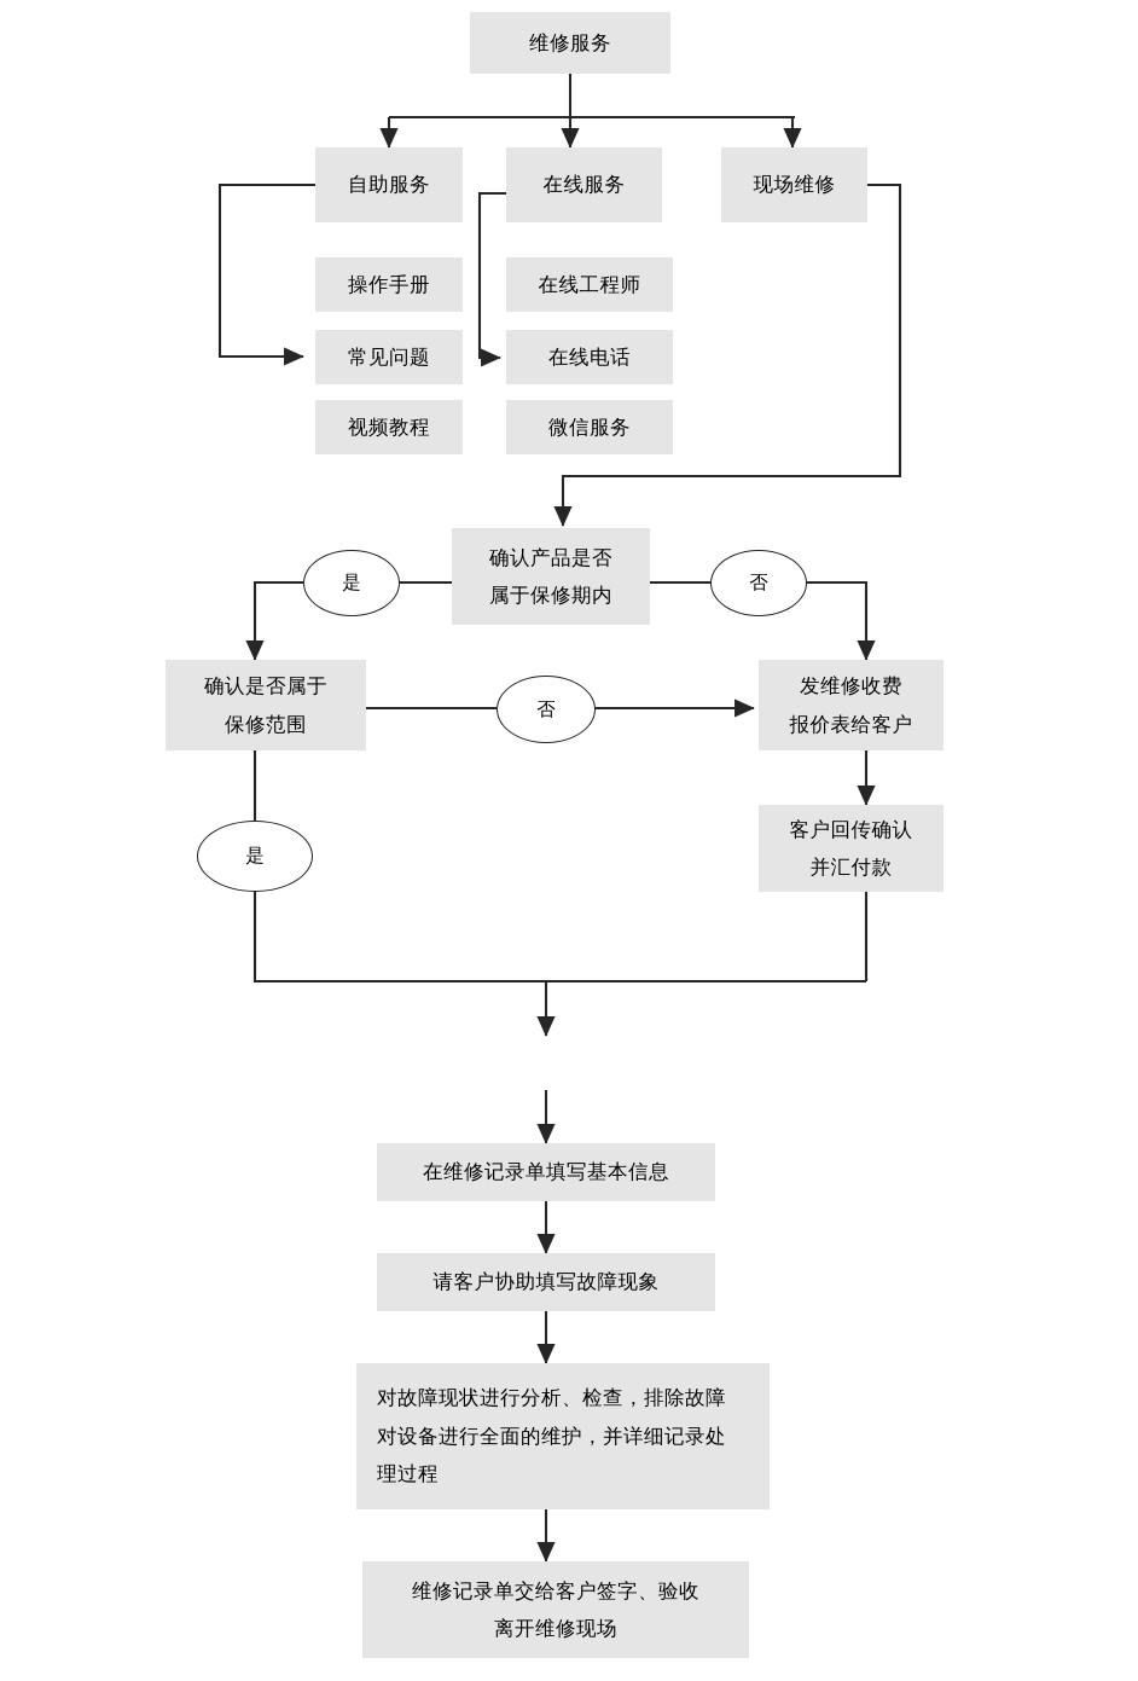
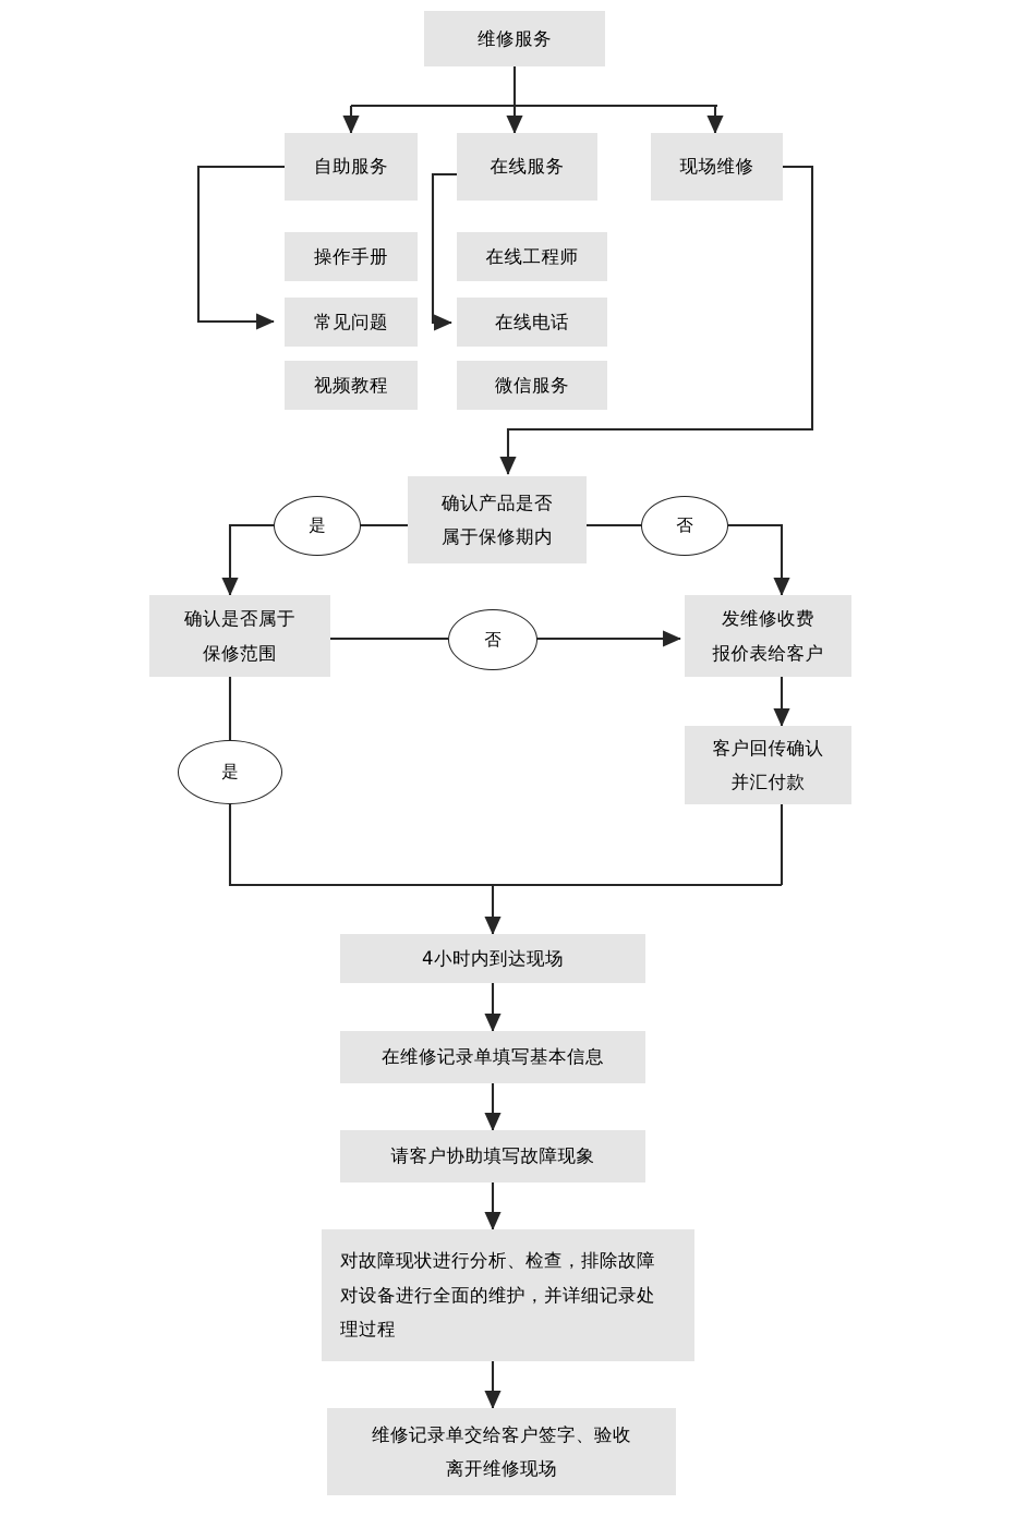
  维修服务
  自助服务
  在线服务
  现场维修
  操作手册
  常见问题
  视频教程
  在线工程师
  在线电话
  微信服务
  确认产品是否
  属于保修期内
  是
  否
  确认是否属于
  保修范围
  否
  发维修收费
  报价表给客户
  客户回传确认
  并汇付款
  是
+ 4小时内到达现场
  在维修记录单填写基本信息
  请客户协助填写故障现象
  对故障现状进行分析、检查，排除故障
  对设备进行全面的维护，并详细记录处
  理过程
  维修记录单交给客户签字、验收
  离开维修现场
